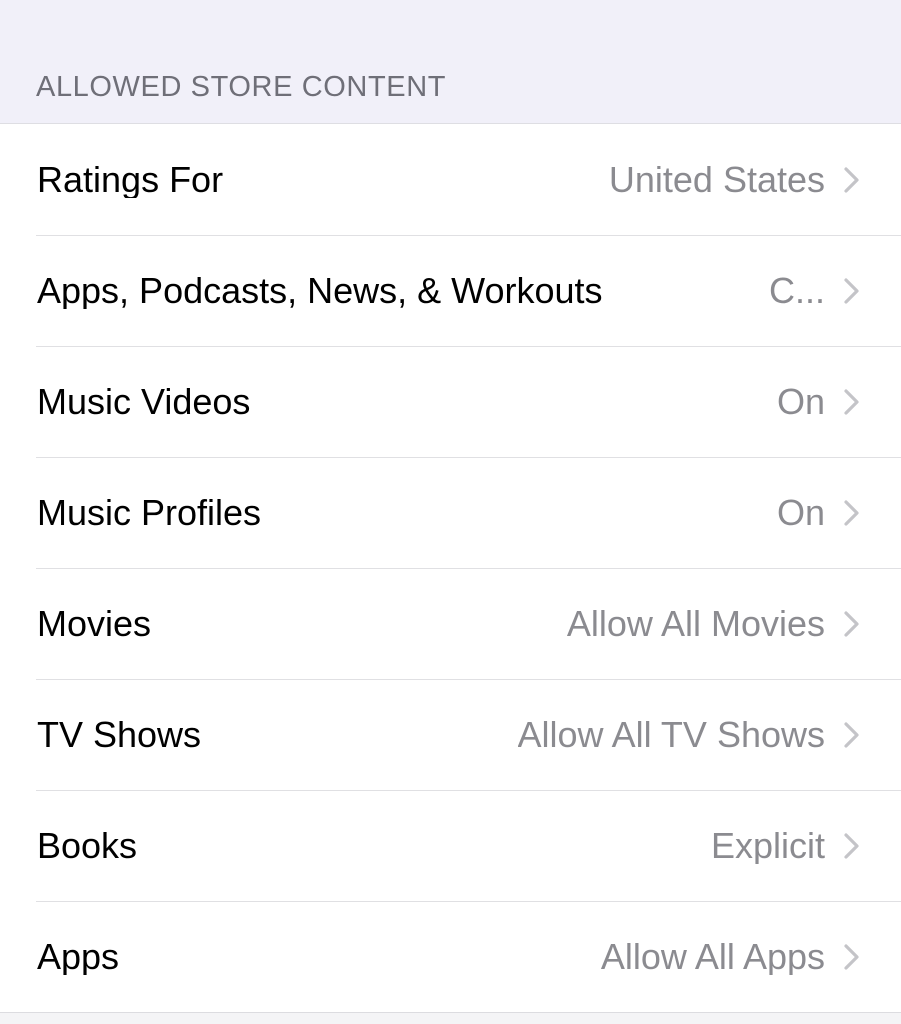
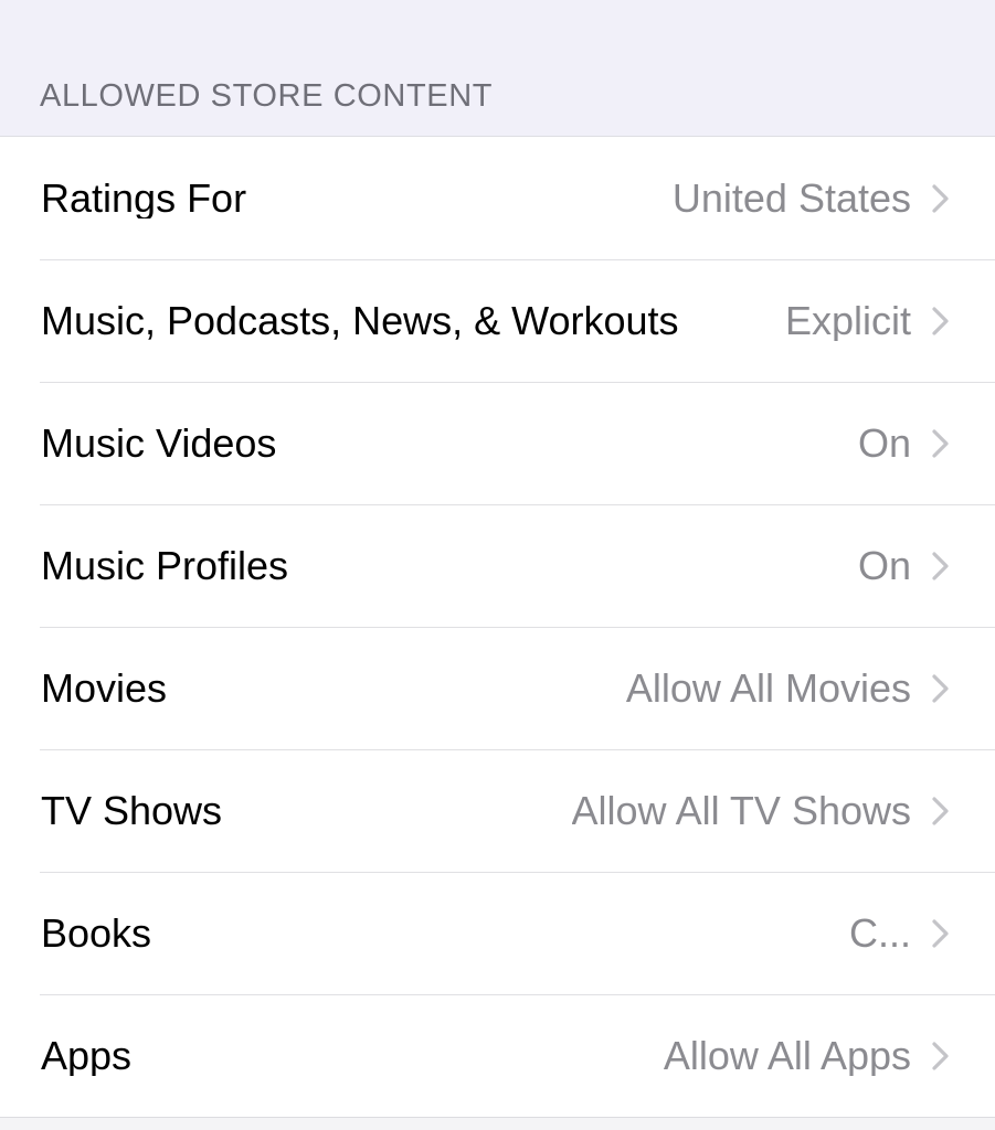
  ALLOWED STORE CONTENT
  Ratings For
  United States
- Apps, Podcasts, News, & Workouts
+ Music, Podcasts, News, & Workouts
- C...
+ Explicit
  Music Videos
  On
  Music Profiles
  On
  Movies
  Allow All Movies
  TV Shows
  Allow All TV Shows
  Books
- Explicit
+ C...
  Apps
  Allow All Apps
